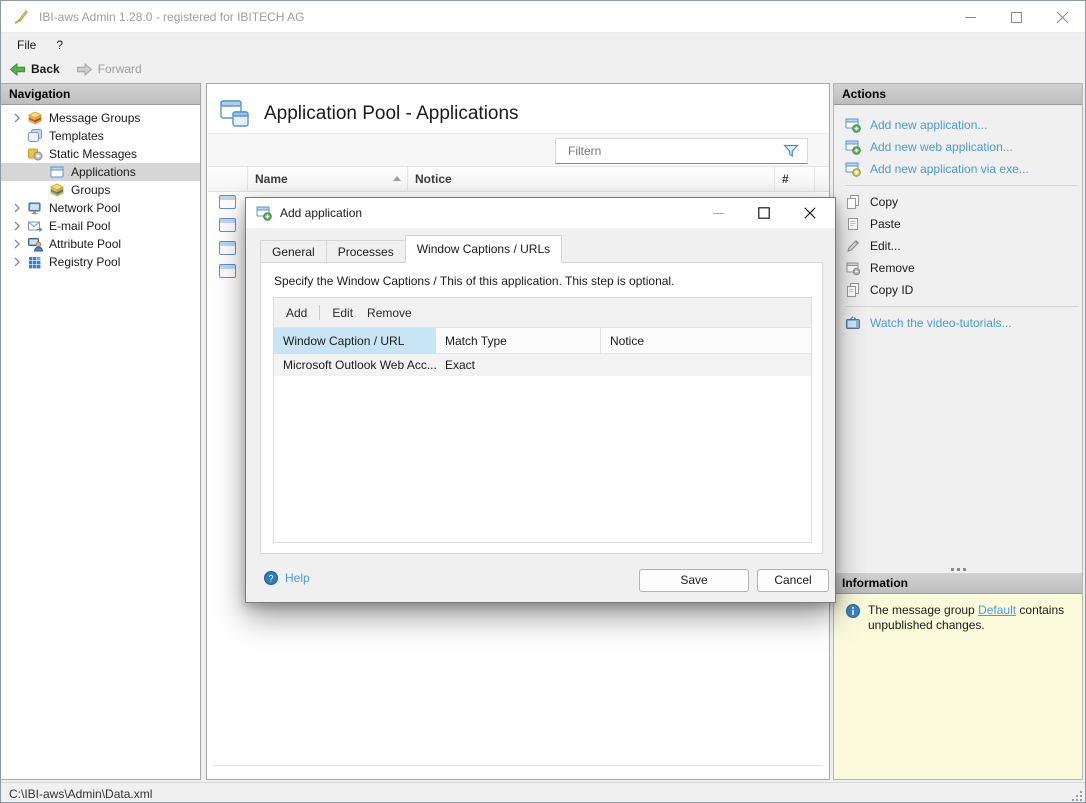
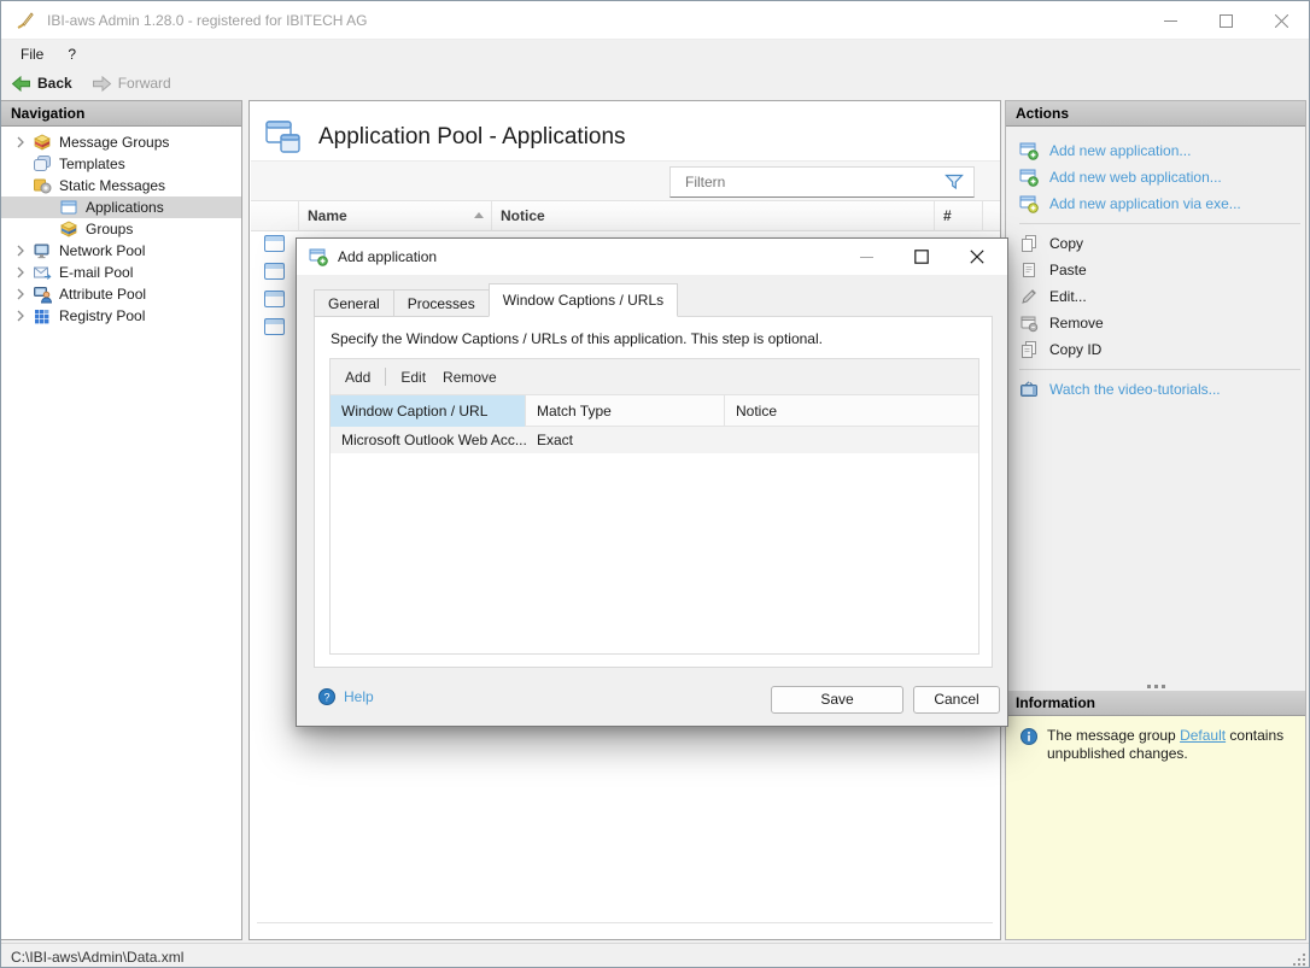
  IBI-aws Admin 1.28.0 - registered for IBITECH AG
  File
  ?
  Back
  Forward
  Navigation
  Message Groups
  Templates
  Static Messages
  Applications
  Groups
  Network Pool
  E-mail Pool
  Attribute Pool
  Registry Pool
  Application Pool - Applications
  Filtern
  Name
  Notice
  #
  Actions
  Add new application...
  Add new web application...
  Add new application via exe...
  Copy
  Paste
  Edit...
  Remove
  Copy ID
  Watch the video-tutorials...
  Information
  The message group Default contains unpublished changes.
  C:\IBI-aws\Admin\Data.xml
  Add application
  General
  Processes
  Window Captions / URLs
- Specify the Window Captions / This of this application. This step is optional.
+ Specify the Window Captions / URLs of this application. This step is optional.
  Add
  Edit
  Remove
  Window Caption / URL
  Match Type
  Notice
  Microsoft Outlook Web Acc...
  Exact
  ?
  Help
  Save
  Cancel
